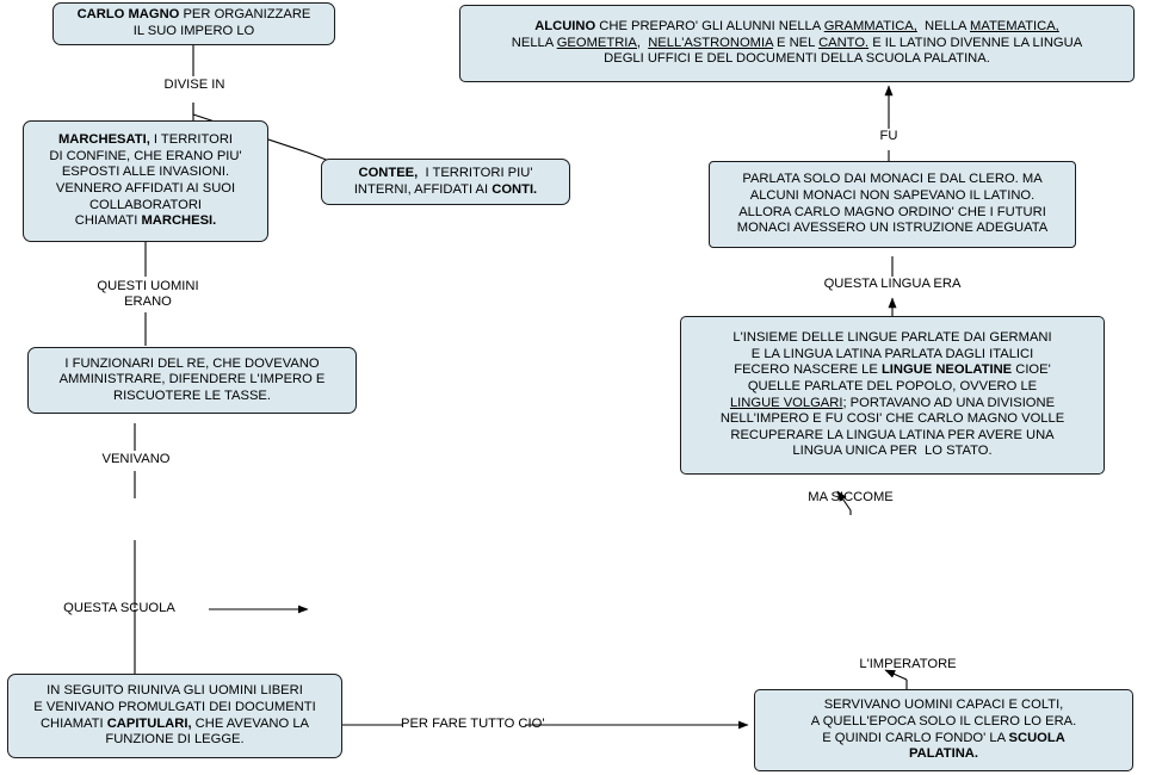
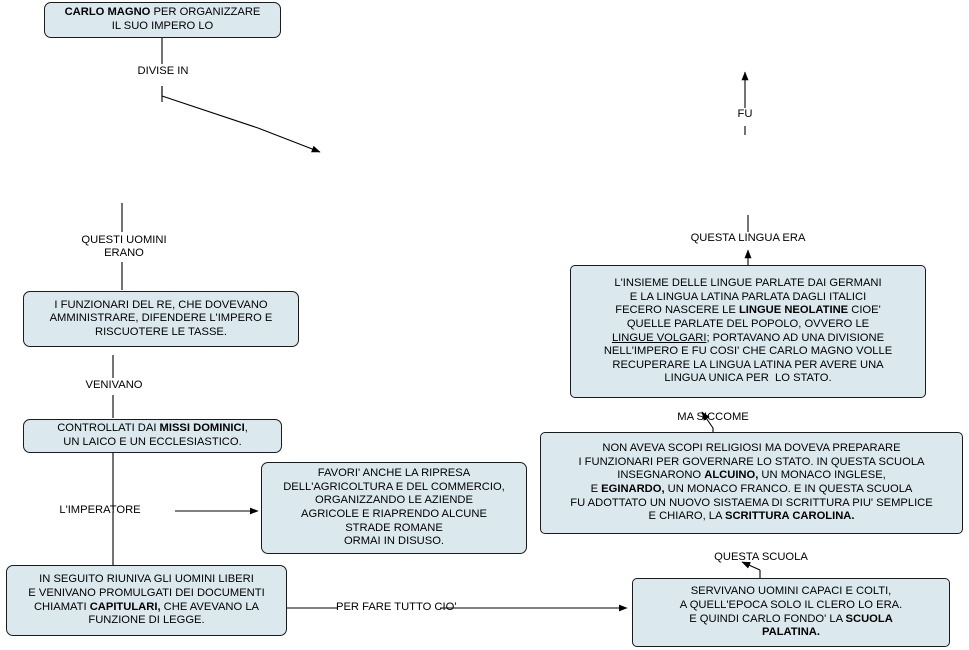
  CARLO MAGNO PER ORGANIZZARE
  IL SUO IMPERO LO
- ALCUINO CHE PREPARO' GLI ALUNNI NELLA GRAMMATICA, NELLA MATEMATICA,
- NELLA GEOMETRIA, NELL'ASTRONOMIA E NEL CANTO. E IL LATINO DIVENNE LA LINGUA
- DEGLI UFFICI E DEL DOCUMENTI DELLA SCUOLA PALATINA.
- MARCHESATI, I TERRITORI
- DI CONFINE, CHE ERANO PIU'
- ESPOSTI ALLE INVASIONI.
- VENNERO AFFIDATI AI SUOI
- COLLABORATORI
- CHIAMATI MARCHESI.
- CONTEE, I TERRITORI PIU'
- INTERNI, AFFIDATI AI CONTI.
- PARLATA SOLO DAI MONACI E DAL CLERO. MA
- ALCUNI MONACI NON SAPEVANO IL LATINO.
- ALLORA CARLO MAGNO ORDINO' CHE I FUTURI
- MONACI AVESSERO UN ISTRUZIONE ADEGUATA
  I FUNZIONARI DEL RE, CHE DOVEVANO
  AMMINISTRARE, DIFENDERE L'IMPERO E
  RISCUOTERE LE TASSE.
  L'INSIEME DELLE LINGUE PARLATE DAI GERMANI
  E LA LINGUA LATINA PARLATA DAGLI ITALICI
  FECERO NASCERE LE LINGUE NEOLATINE CIOE'
  QUELLE PARLATE DEL POPOLO, OVVERO LE
  LINGUE VOLGARI; PORTAVANO AD UNA DIVISIONE
  NELL'IMPERO E FU COSI' CHE CARLO MAGNO VOLLE
  RECUPERARE LA LINGUA LATINA PER AVERE UNA
  LINGUA UNICA PER LO STATO.
+ CONTROLLATI DAI MISSI DOMINICI,
+ UN LAICO E UN ECCLESIASTICO.
+ FAVORI' ANCHE LA RIPRESA
+ DELL'AGRICOLTURA E DEL COMMERCIO,
+ ORGANIZZANDO LE AZIENDE
+ AGRICOLE E RIAPRENDO ALCUNE
+ STRADE ROMANE
+ ORMAI IN DISUSO.
+ NON AVEVA SCOPI RELIGIOSI MA DOVEVA PREPARARE
+ I FUNZIONARI PER GOVERNARE LO STATO. IN QUESTA SCUOLA
+ INSEGNARONO ALCUINO, UN MONACO INGLESE,
+ E EGINARDO, UN MONACO FRANCO. E IN QUESTA SCUOLA
+ FU ADOTTATO UN NUOVO SISTAEMA DI SCRITTURA PIU' SEMPLICE
+ E CHIARO, LA SCRITTURA CAROLINA.
  IN SEGUITO RIUNIVA GLI UOMINI LIBERI
  E VENIVANO PROMULGATI DEI DOCUMENTI
  CHIAMATI CAPITULARI, CHE AVEVANO LA
  FUNZIONE DI LEGGE.
  SERVIVANO UOMINI CAPACI E COLTI,
  A QUELL'EPOCA SOLO IL CLERO LO ERA.
  E QUINDI CARLO FONDO' LA SCUOLA
  PALATINA.
  DIVISE IN
  QUESTI UOMINI
  ERANO
  VENIVANO
- QUESTA SCUOLA
+ L'IMPERATORE
  PER FARE TUTTO CIO'
  FU
  QUESTA LINGUA ERA
  MA SICCOME
- L'IMPERATORE
+ QUESTA SCUOLA
